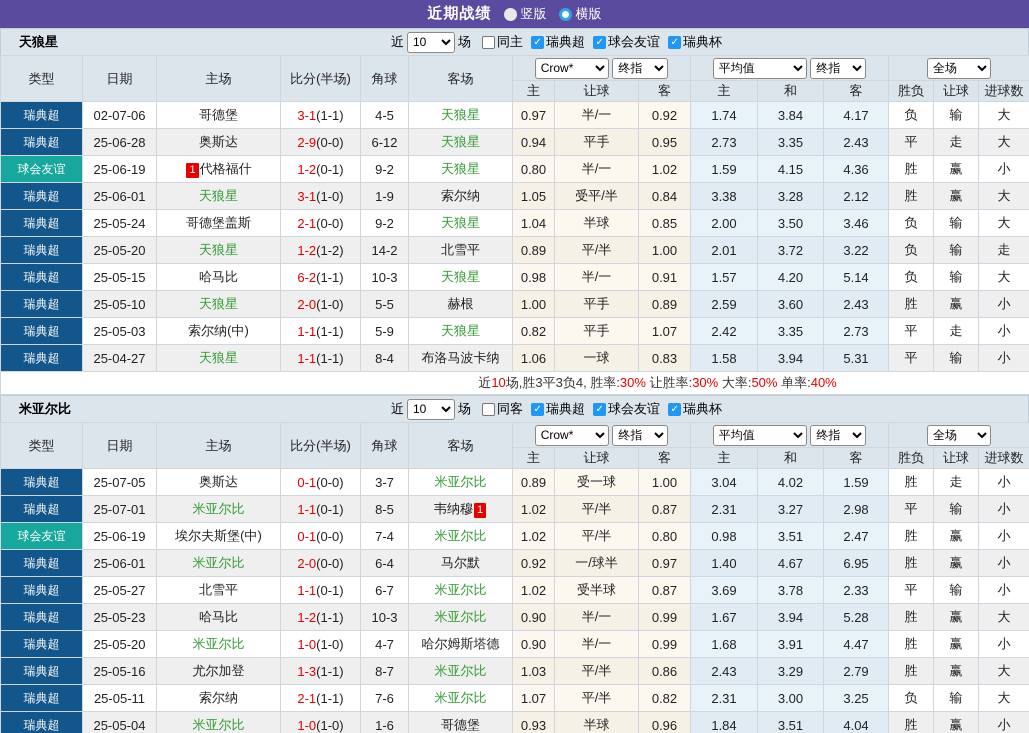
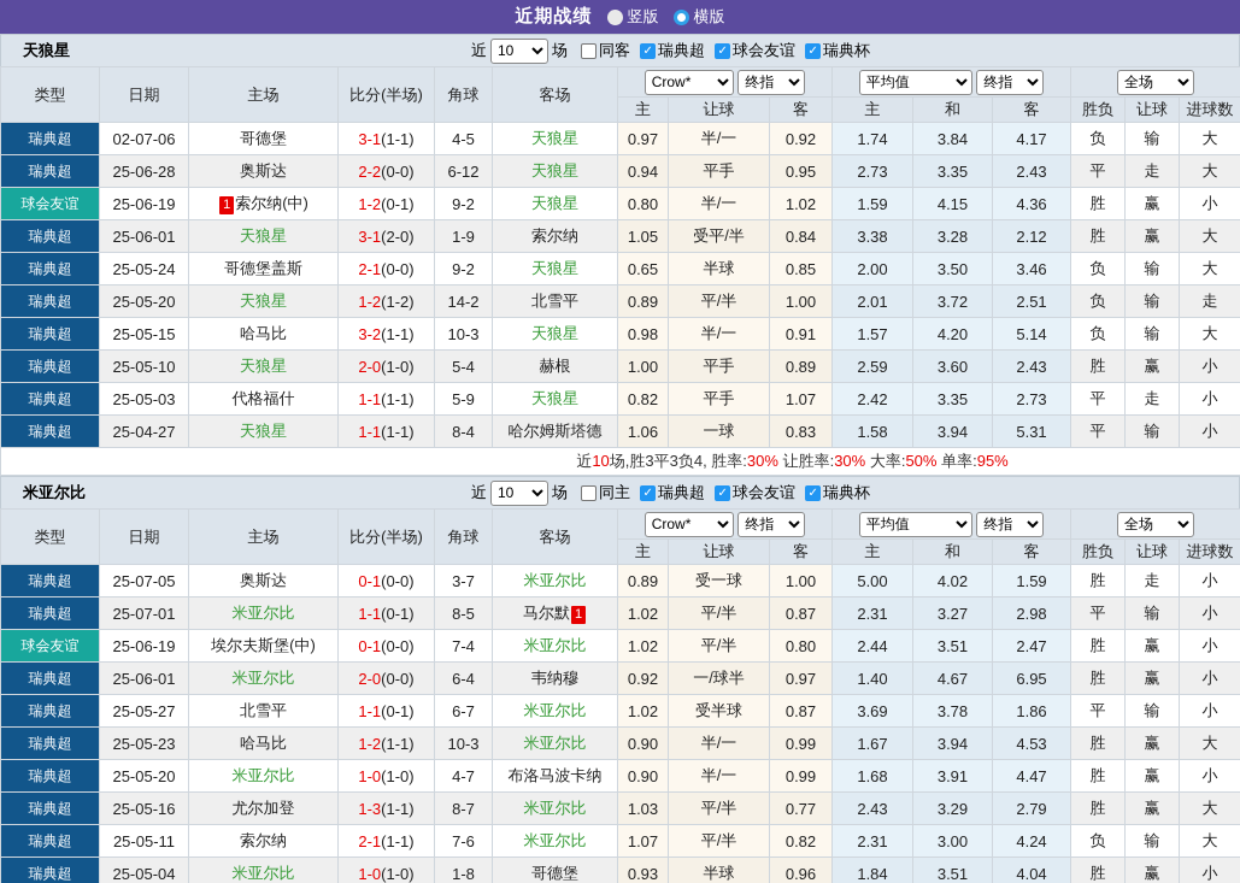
  近期战绩
  竖版
  横版
  天狼星
  近
  10
  场
- 同主
+ 同客
  瑞典超
  球会友谊
  瑞典杯
  类型	日期	主场	比分(半场)	角球	客场	Crow* 终指	平均值 终指	全场
  主	让球	客	主	和	客	胜负	让球	进球数
  瑞典超	02-07-06	哥德堡	3-1(1-1)	4-5	天狼星	0.97	半/一	0.92	1.74	3.84	4.17	负	输	大
- 瑞典超	25-06-28	奥斯达	2-9(0-0)	6-12	天狼星	0.94	平手	0.95	2.73	3.35	2.43	平	走	大
+ 瑞典超	25-06-28	奥斯达	2-2(0-0)	6-12	天狼星	0.94	平手	0.95	2.73	3.35	2.43	平	走	大
- 球会友谊	25-06-19	1 代格福什	1-2(0-1)	9-2	天狼星	0.80	半/一	1.02	1.59	4.15	4.36	胜	赢	小
+ 球会友谊	25-06-19	1 索尔纳(中)	1-2(0-1)	9-2	天狼星	0.80	半/一	1.02	1.59	4.15	4.36	胜	赢	小
- 瑞典超	25-06-01	天狼星	3-1(1-0)	1-9	索尔纳	1.05	受平/半	0.84	3.38	3.28	2.12	胜	赢	大
+ 瑞典超	25-06-01	天狼星	3-1(2-0)	1-9	索尔纳	1.05	受平/半	0.84	3.38	3.28	2.12	胜	赢	大
- 瑞典超	25-05-24	哥德堡盖斯	2-1(0-0)	9-2	天狼星	1.04	半球	0.85	2.00	3.50	3.46	负	输	大
+ 瑞典超	25-05-24	哥德堡盖斯	2-1(0-0)	9-2	天狼星	0.65	半球	0.85	2.00	3.50	3.46	负	输	大
- 瑞典超	25-05-20	天狼星	1-2(1-2)	14-2	北雪平	0.89	平/半	1.00	2.01	3.72	3.22	负	输	走
+ 瑞典超	25-05-20	天狼星	1-2(1-2)	14-2	北雪平	0.89	平/半	1.00	2.01	3.72	2.51	负	输	走
- 瑞典超	25-05-15	哈马比	6-2(1-1)	10-3	天狼星	0.98	半/一	0.91	1.57	4.20	5.14	负	输	大
+ 瑞典超	25-05-15	哈马比	3-2(1-1)	10-3	天狼星	0.98	半/一	0.91	1.57	4.20	5.14	负	输	大
- 瑞典超	25-05-10	天狼星	2-0(1-0)	5-5	赫根	1.00	平手	0.89	2.59	3.60	2.43	胜	赢	小
+ 瑞典超	25-05-10	天狼星	2-0(1-0)	5-4	赫根	1.00	平手	0.89	2.59	3.60	2.43	胜	赢	小
- 瑞典超	25-05-03	索尔纳(中)	1-1(1-1)	5-9	天狼星	0.82	平手	1.07	2.42	3.35	2.73	平	走	小
+ 瑞典超	25-05-03	代格福什	1-1(1-1)	5-9	天狼星	0.82	平手	1.07	2.42	3.35	2.73	平	走	小
- 瑞典超	25-04-27	天狼星	1-1(1-1)	8-4	布洛马波卡纳	1.06	一球	0.83	1.58	3.94	5.31	平	输	小
+ 瑞典超	25-04-27	天狼星	1-1(1-1)	8-4	哈尔姆斯塔德	1.06	一球	0.83	1.58	3.94	5.31	平	输	小
- 近10场,胜3平3负4, 胜率:30% 让胜率:30% 大率:50% 单率:40%
+ 近10场,胜3平3负4, 胜率:30% 让胜率:30% 大率:50% 单率:95%
  米亚尔比
  近
  10
  场
- 同客
+ 同主
  瑞典超
  球会友谊
  瑞典杯
  类型	日期	主场	比分(半场)	角球	客场	Crow* 终指	平均值 终指	全场
  主	让球	客	主	和	客	胜负	让球	进球数
- 瑞典超	25-07-05	奥斯达	0-1(0-0)	3-7	米亚尔比	0.89	受一球	1.00	3.04	4.02	1.59	胜	走	小
+ 瑞典超	25-07-05	奥斯达	0-1(0-0)	3-7	米亚尔比	0.89	受一球	1.00	5.00	4.02	1.59	胜	走	小
- 瑞典超	25-07-01	米亚尔比	1-1(0-1)	8-5	韦纳穆 1	1.02	平/半	0.87	2.31	3.27	2.98	平	输	小
+ 瑞典超	25-07-01	米亚尔比	1-1(0-1)	8-5	马尔默 1	1.02	平/半	0.87	2.31	3.27	2.98	平	输	小
- 球会友谊	25-06-19	埃尔夫斯堡(中)	0-1(0-0)	7-4	米亚尔比	1.02	平/半	0.80	0.98	3.51	2.47	胜	赢	小
+ 球会友谊	25-06-19	埃尔夫斯堡(中)	0-1(0-0)	7-4	米亚尔比	1.02	平/半	0.80	2.44	3.51	2.47	胜	赢	小
- 瑞典超	25-06-01	米亚尔比	2-0(0-0)	6-4	马尔默	0.92	一/球半	0.97	1.40	4.67	6.95	胜	赢	小
+ 瑞典超	25-06-01	米亚尔比	2-0(0-0)	6-4	韦纳穆	0.92	一/球半	0.97	1.40	4.67	6.95	胜	赢	小
- 瑞典超	25-05-27	北雪平	1-1(0-1)	6-7	米亚尔比	1.02	受半球	0.87	3.69	3.78	2.33	平	输	小
+ 瑞典超	25-05-27	北雪平	1-1(0-1)	6-7	米亚尔比	1.02	受半球	0.87	3.69	3.78	1.86	平	输	小
- 瑞典超	25-05-23	哈马比	1-2(1-1)	10-3	米亚尔比	0.90	半/一	0.99	1.67	3.94	5.28	胜	赢	大
+ 瑞典超	25-05-23	哈马比	1-2(1-1)	10-3	米亚尔比	0.90	半/一	0.99	1.67	3.94	4.53	胜	赢	大
- 瑞典超	25-05-20	米亚尔比	1-0(1-0)	4-7	哈尔姆斯塔德	0.90	半/一	0.99	1.68	3.91	4.47	胜	赢	小
+ 瑞典超	25-05-20	米亚尔比	1-0(1-0)	4-7	布洛马波卡纳	0.90	半/一	0.99	1.68	3.91	4.47	胜	赢	小
- 瑞典超	25-05-16	尤尔加登	1-3(1-1)	8-7	米亚尔比	1.03	平/半	0.86	2.43	3.29	2.79	胜	赢	大
+ 瑞典超	25-05-16	尤尔加登	1-3(1-1)	8-7	米亚尔比	1.03	平/半	0.77	2.43	3.29	2.79	胜	赢	大
- 瑞典超	25-05-11	索尔纳	2-1(1-1)	7-6	米亚尔比	1.07	平/半	0.82	2.31	3.00	3.25	负	输	大
+ 瑞典超	25-05-11	索尔纳	2-1(1-1)	7-6	米亚尔比	1.07	平/半	0.82	2.31	3.00	4.24	负	输	大
- 瑞典超	25-05-04	米亚尔比	1-0(1-0)	1-6	哥德堡	0.93	半球	0.96	1.84	3.51	4.04	胜	赢	小
+ 瑞典超	25-05-04	米亚尔比	1-0(1-0)	1-8	哥德堡	0.93	半球	0.96	1.84	3.51	4.04	胜	赢	小
